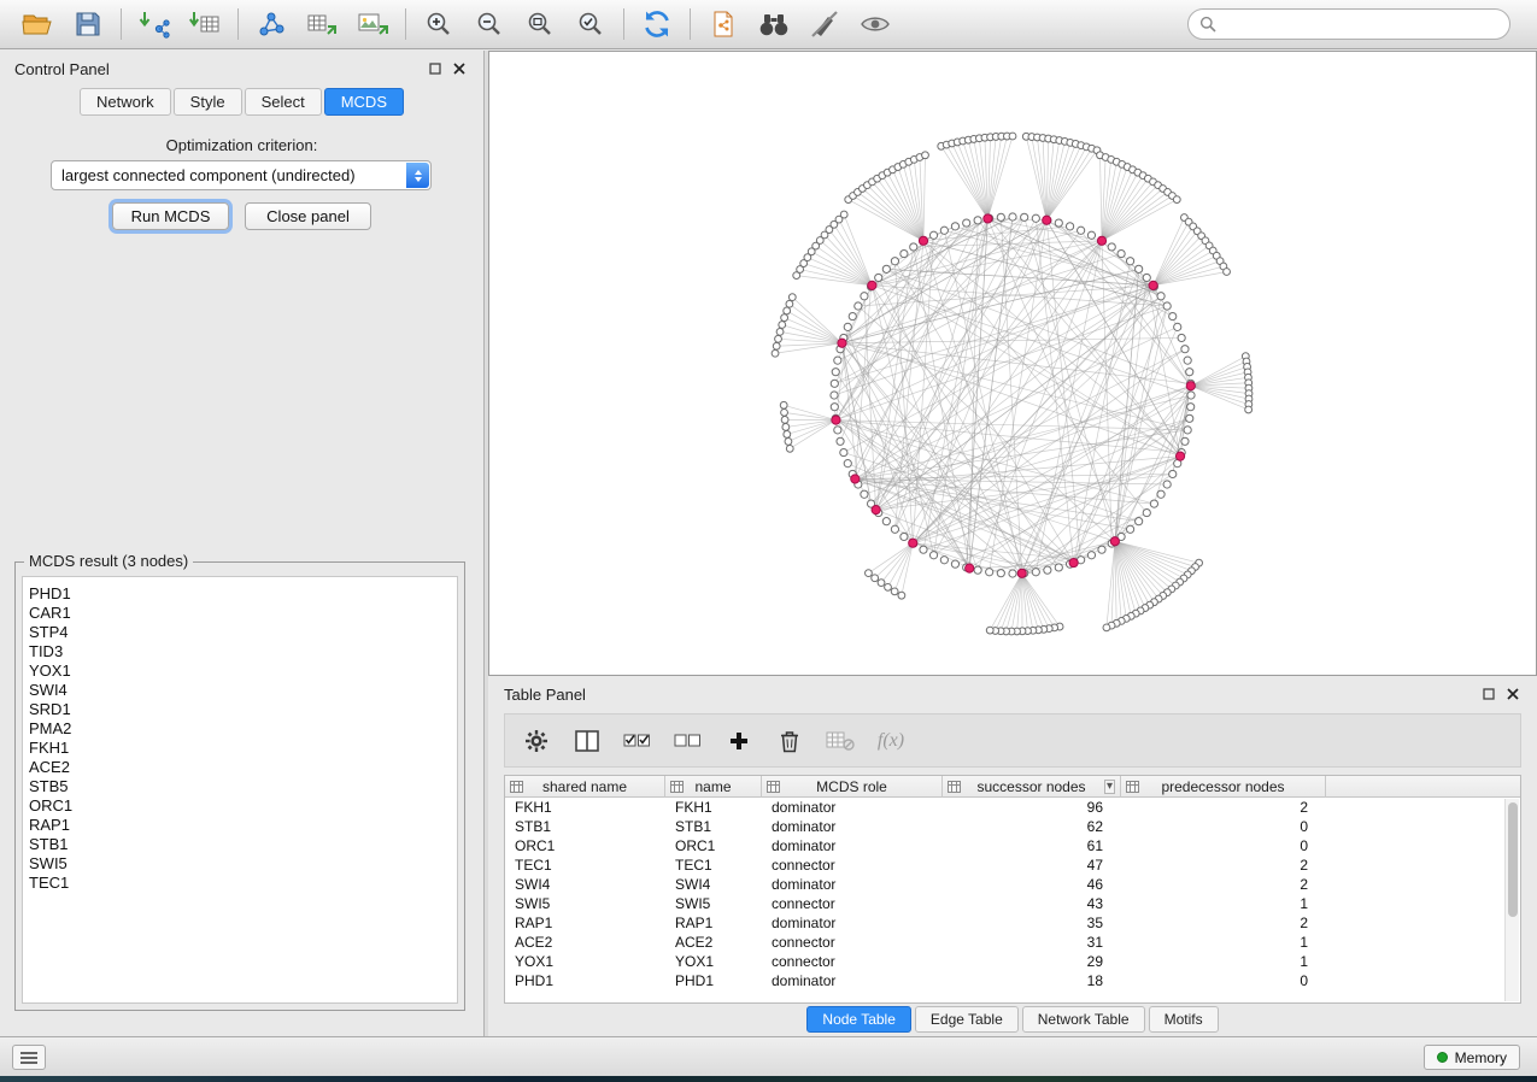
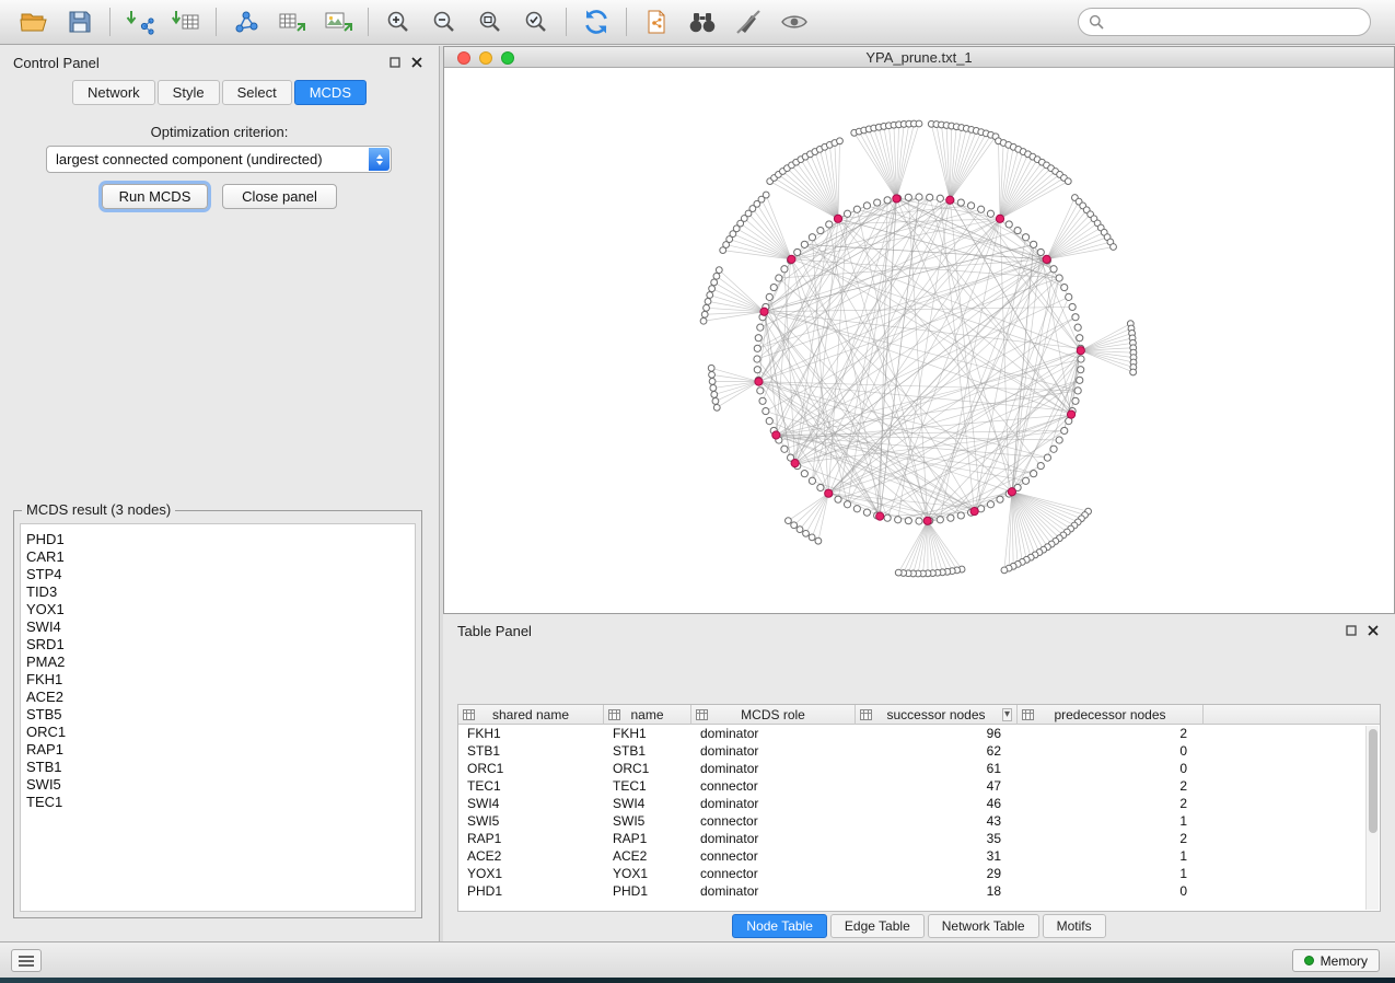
  Control Panel
  Network
  Style
  Select
  MCDS
  Optimization criterion:
  largest connected component (undirected)
  Run MCDS
  Close panel
  MCDS result (3 nodes)
  PHD1
  CAR1
  STP4
  TID3
  YOX1
  SWI4
  SRD1
  PMA2
  FKH1
  ACE2
  STB5
  ORC1
  RAP1
  STB1
  SWI5
  TEC1
+ YPA_prune.txt_1
  Table Panel
- f(x)
  shared name
  name
  MCDS role
  successor nodes
  ▾
  predecessor nodes
  FKH1
  FKH1
  dominator
  96
  2
  STB1
  STB1
  dominator
  62
  0
  ORC1
  ORC1
  dominator
  61
  0
  TEC1
  TEC1
  connector
  47
  2
  SWI4
  SWI4
  dominator
  46
  2
  SWI5
  SWI5
  connector
  43
  1
  RAP1
  RAP1
  dominator
  35
  2
  ACE2
  ACE2
  connector
  31
  1
  YOX1
  YOX1
  connector
  29
  1
  PHD1
  PHD1
  dominator
  18
  0
  Node Table
  Edge Table
  Network Table
  Motifs
  Memory
